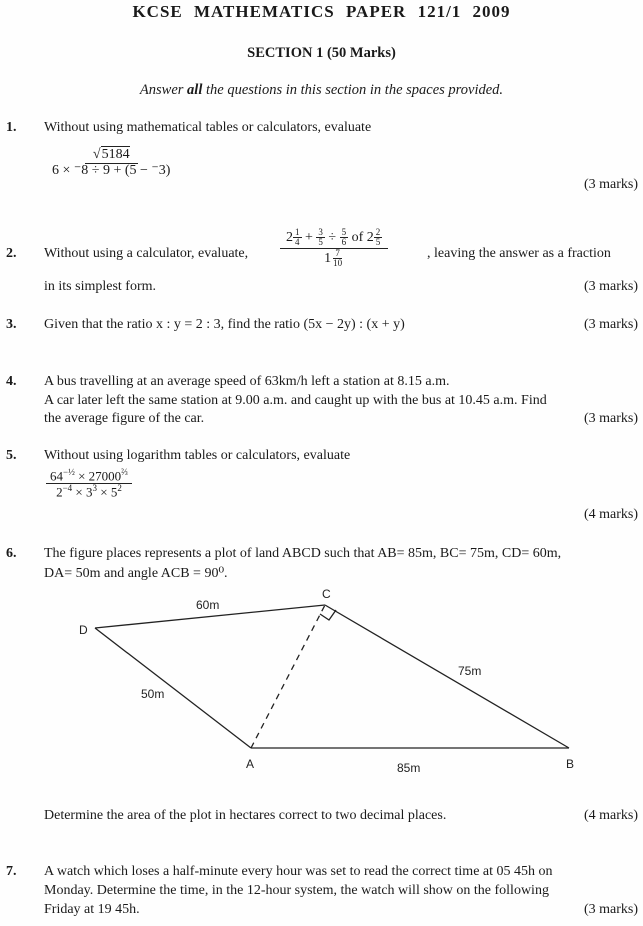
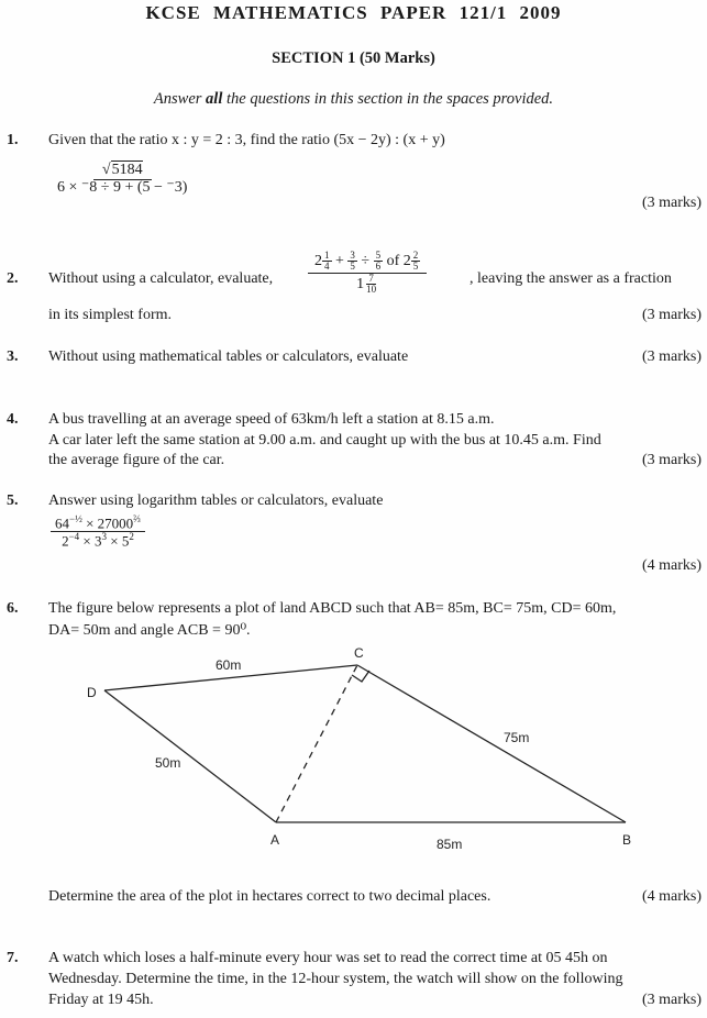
  KCSE MATHEMATICS PAPER 121/1 2009
  SECTION 1 (50 Marks)
  Answer all the questions in this section in the spaces provided.
  1.
- Without using mathematical tables or calculators, evaluate
+ Given that the ratio x : y = 2 : 3, find the ratio (5x − 2y) : (x + y)
  √5184
  6 × ⁻8 ÷ 9 + (5 − ⁻3)
  (3 marks)
  2.
  Without using a calculator, evaluate,
  2
  1
  4
  +
  3
  5
  ÷
  5
  6
  of 2
  2
  5
  1
  7
  10
  , leaving the answer as a fraction
  in its simplest form.
  (3 marks)
  3.
- Given that the ratio x : y = 2 : 3, find the ratio (5x − 2y) : (x + y)
+ Without using mathematical tables or calculators, evaluate
  (3 marks)
  4.
  A bus travelling at an average speed of 63km/h left a station at 8.15 a.m.
  A car later left the same station at 9.00 a.m. and caught up with the bus at 10.45 a.m. Find
  the average figure of the car.
  (3 marks)
  5.
- Without using logarithm tables or calculators, evaluate
+ Answer using logarithm tables or calculators, evaluate
  64−½ × 27000⅔
  2−4 × 33 × 52
  (4 marks)
  6.
- The figure places represents a plot of land ABCD such that AB= 85m, BC= 75m, CD= 60m,
+ The figure below represents a plot of land ABCD such that AB= 85m, BC= 75m, CD= 60m,
  DA= 50m and angle ACB = 90⁰.
  D
  C
  A
  B
  60m
  75m
  50m
  85m
  Determine the area of the plot in hectares correct to two decimal places.
  (4 marks)
  7.
  A watch which loses a half-minute every hour was set to read the correct time at 05 45h on
- Monday. Determine the time, in the 12-hour system, the watch will show on the following
+ Wednesday. Determine the time, in the 12-hour system, the watch will show on the following
  Friday at 19 45h.
  (3 marks)
